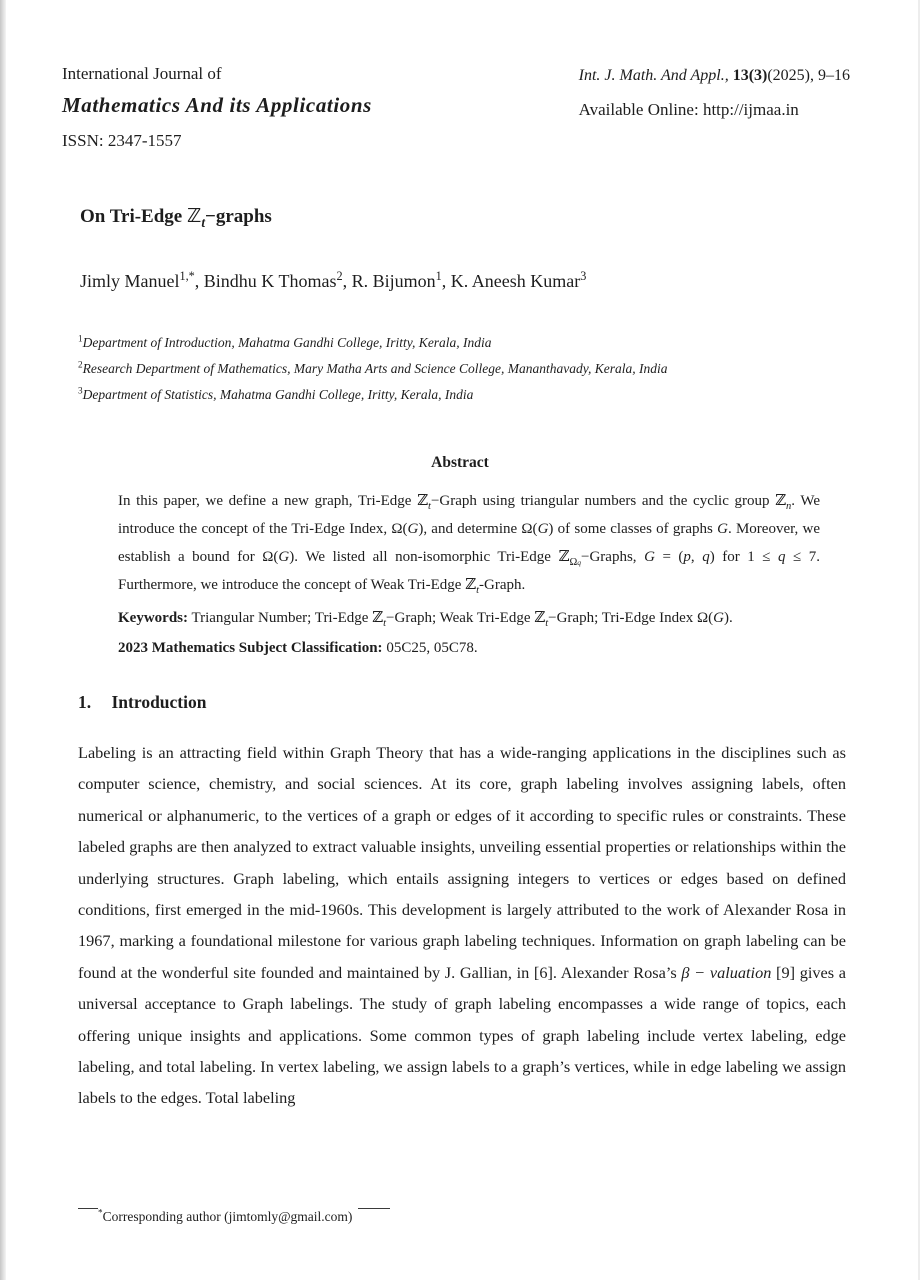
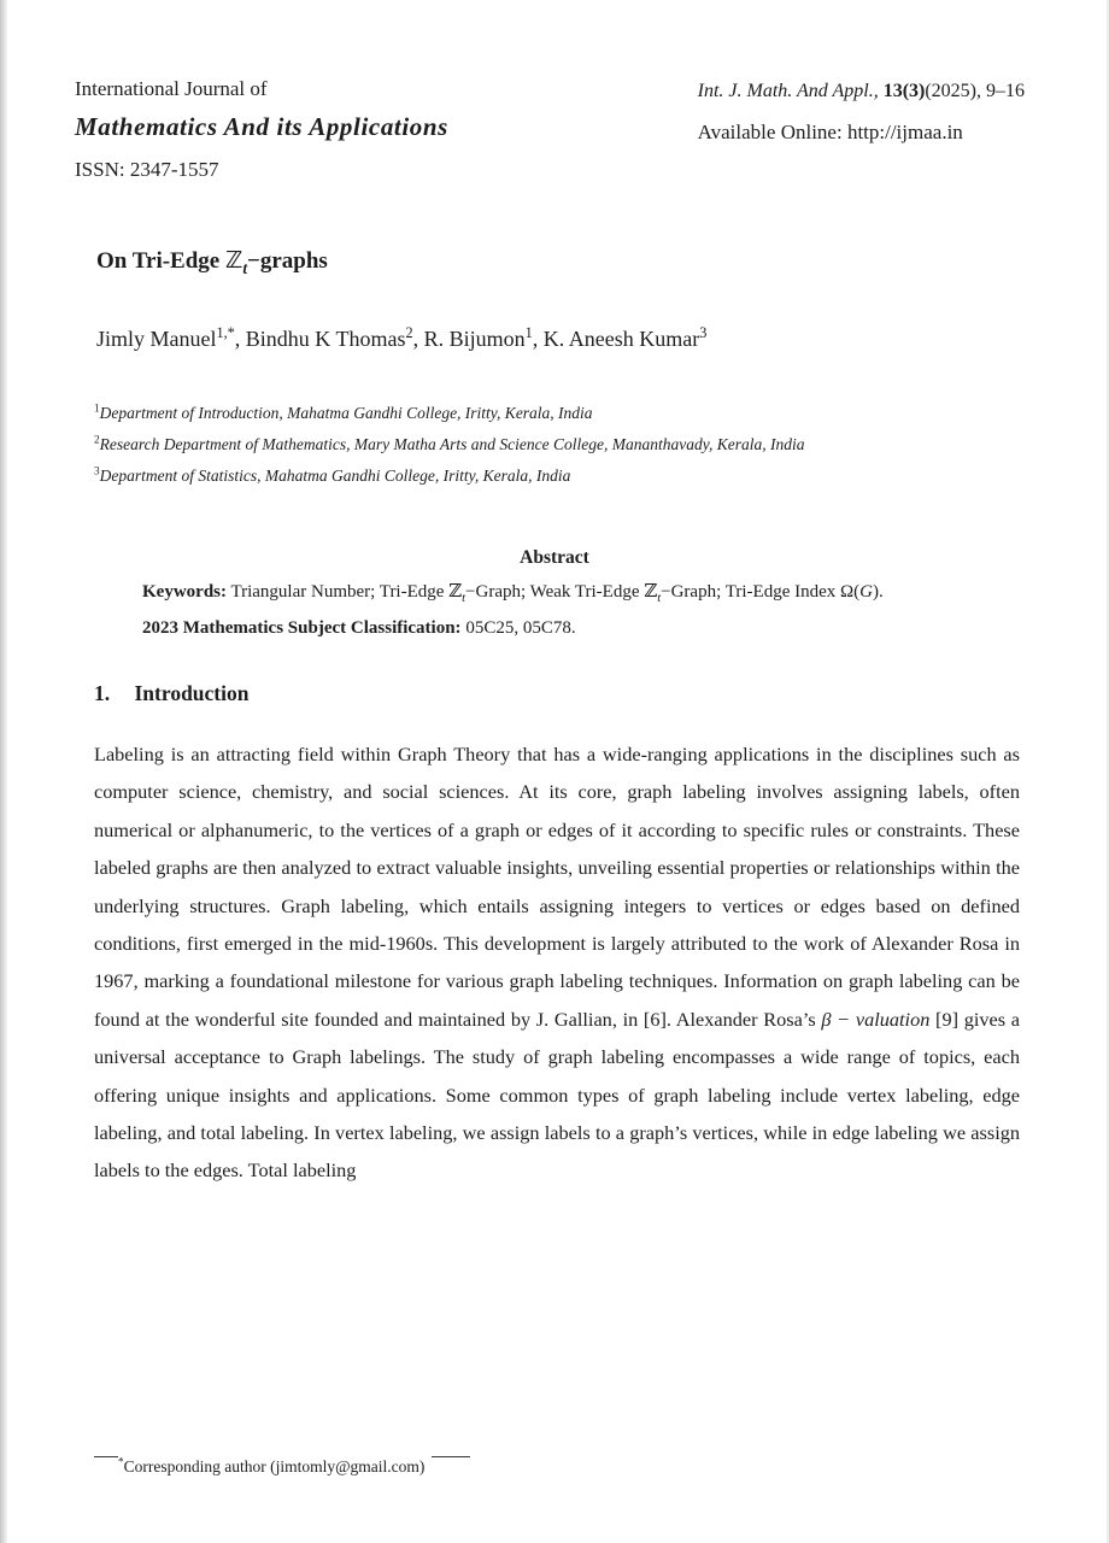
  International Journal of
  Mathematics And its Applications
  ISSN: 2347-1557
  Int. J. Math. And Appl., 13(3)(2025), 9–16
  Available Online: http://ijmaa.in
  On Tri-Edge ℤt−graphs
  Jimly Manuel1,*, Bindhu K Thomas2, R. Bijumon1, K. Aneesh Kumar3
  1Department of Introduction, Mahatma Gandhi College, Iritty, Kerala, India
  2Research Department of Mathematics, Mary Matha Arts and Science College, Mananthavady, Kerala, India
  3Department of Statistics, Mahatma Gandhi College, Iritty, Kerala, India
  Abstract
- In this paper, we define a new graph, Tri-Edge ℤt−Graph using triangular numbers and the cyclic group ℤn. We introduce the concept of the Tri-Edge Index, Ω(G), and determine Ω(G) of some classes of graphs G. Moreover, we establish a bound for Ω(G). We listed all non-isomorphic Tri-Edge ℤΩq−Graphs, G = (p, q) for 1 ≤ q ≤ 7. Furthermore, we introduce the concept of Weak Tri-Edge ℤt-Graph.
  Keywords: Triangular Number; Tri-Edge ℤt−Graph; Weak Tri-Edge ℤt−Graph; Tri-Edge Index Ω(G).
  2023 Mathematics Subject Classification: 05C25, 05C78.
  1. Introduction
  Labeling is an attracting field within Graph Theory that has a wide-ranging applications in the disciplines such as computer science, chemistry, and social sciences. At its core, graph labeling involves assigning labels, often numerical or alphanumeric, to the vertices of a graph or edges of it according to specific rules or constraints. These labeled graphs are then analyzed to extract valuable insights, unveiling essential properties or relationships within the underlying structures. Graph labeling, which entails assigning integers to vertices or edges based on defined conditions, first emerged in the mid-1960s. This development is largely attributed to the work of Alexander Rosa in 1967, marking a foundational milestone for various graph labeling techniques. Information on graph labeling can be found at the wonderful site founded and maintained by J. Gallian, in [6]. Alexander Rosa’s β − valuation [9] gives a universal acceptance to Graph labelings. The study of graph labeling encompasses a wide range of topics, each offering unique insights and applications. Some common types of graph labeling include vertex labeling, edge labeling, and total labeling. In vertex labeling, we assign labels to a graph’s vertices, while in edge labeling we assign labels to the edges. Total labeling
  *Corresponding author (jimtomly@gmail.com)
